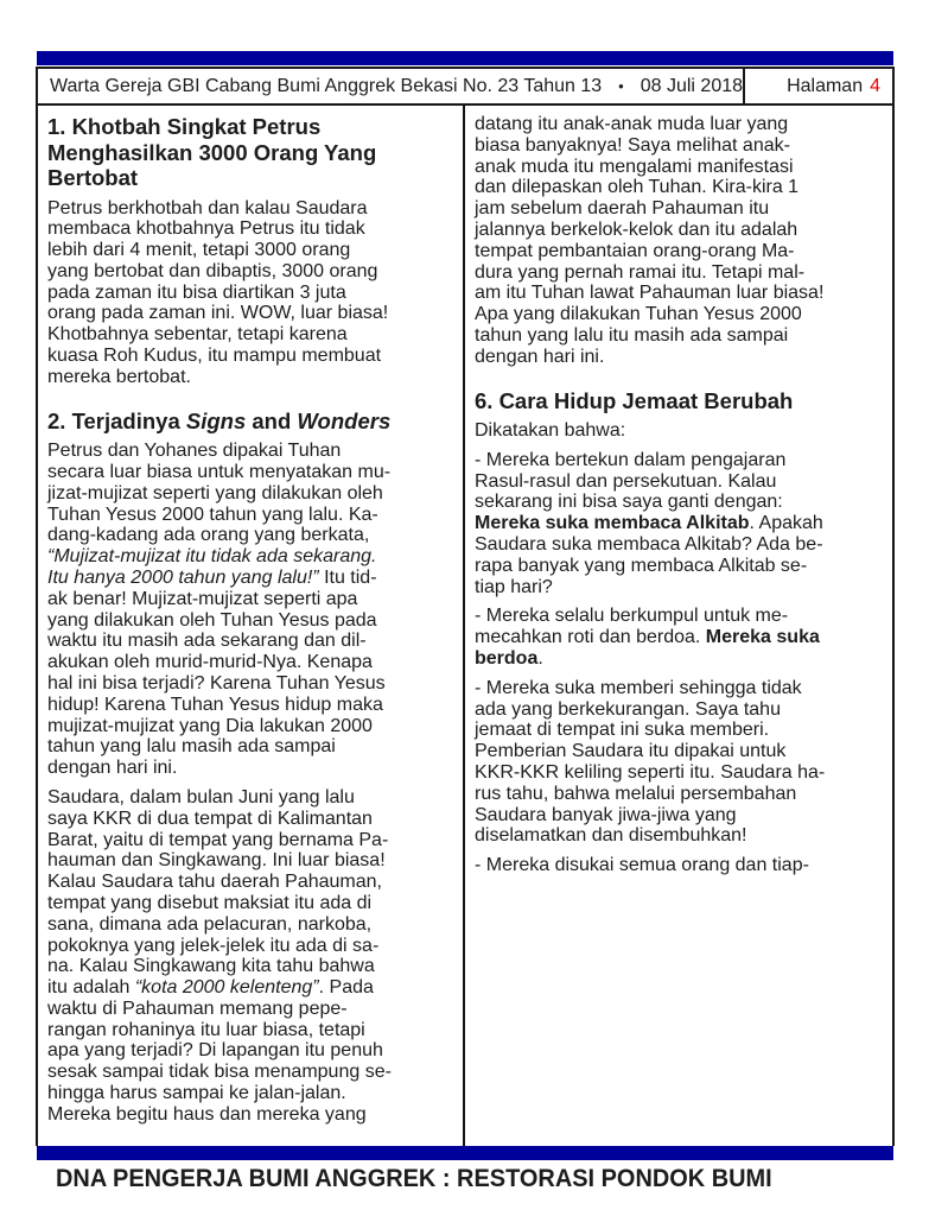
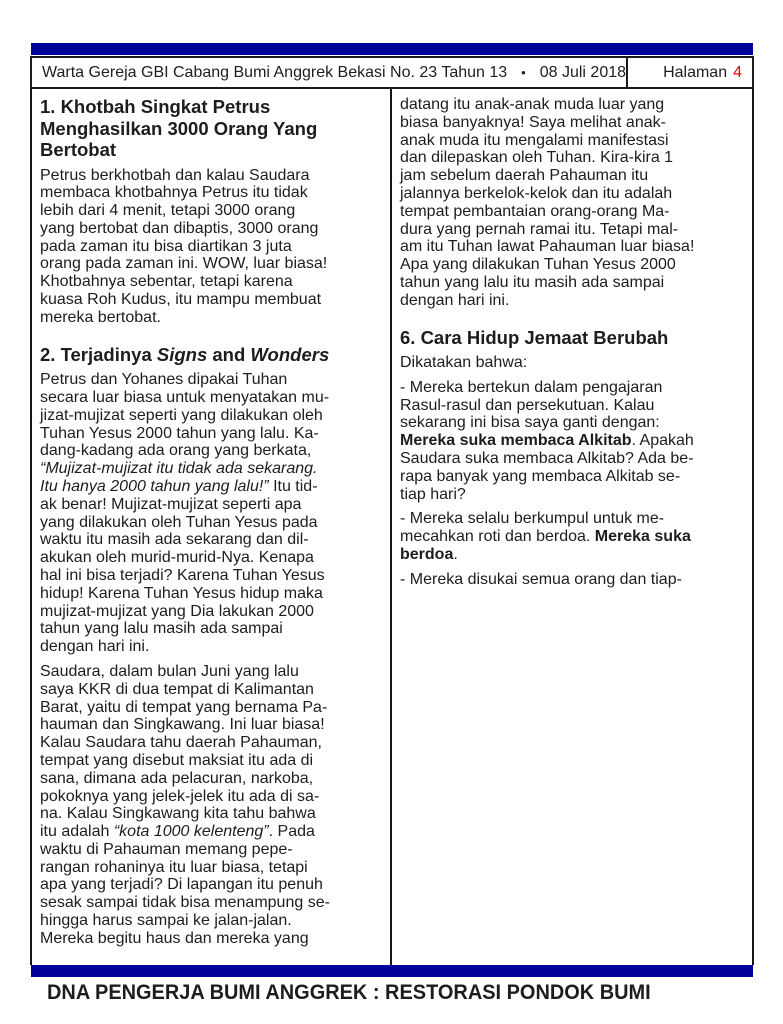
  Warta Gereja GBI Cabang Bumi Anggrek Bekasi No. 23 Tahun 13
  •
  08 Juli 2018
  Halaman
  4
  1. Khotbah Singkat Petrus
  Menghasilkan 3000 Orang Yang
  Bertobat
  Petrus berkhotbah dan kalau Saudara
  membaca khotbahnya Petrus itu tidak
  lebih dari 4 menit, tetapi 3000 orang
  yang bertobat dan dibaptis, 3000 orang
  pada zaman itu bisa diartikan 3 juta
  orang pada zaman ini. WOW, luar biasa!
  Khotbahnya sebentar, tetapi karena
  kuasa Roh Kudus, itu mampu membuat
  mereka bertobat.
  2. Terjadinya Signs and Wonders
  Petrus dan Yohanes dipakai Tuhan
  secara luar biasa untuk menyatakan mu-
  jizat-mujizat seperti yang dilakukan oleh
  Tuhan Yesus 2000 tahun yang lalu. Ka-
  dang-kadang ada orang yang berkata,
  “Mujizat-mujizat itu tidak ada sekarang.
  Itu hanya 2000 tahun yang lalu!” Itu tid-
  ak benar! Mujizat-mujizat seperti apa
  yang dilakukan oleh Tuhan Yesus pada
  waktu itu masih ada sekarang dan dil-
  akukan oleh murid-murid-Nya. Kenapa
  hal ini bisa terjadi? Karena Tuhan Yesus
  hidup! Karena Tuhan Yesus hidup maka
  mujizat-mujizat yang Dia lakukan 2000
  tahun yang lalu masih ada sampai
  dengan hari ini.
  Saudara, dalam bulan Juni yang lalu
  saya KKR di dua tempat di Kalimantan
  Barat, yaitu di tempat yang bernama Pa-
  hauman dan Singkawang. Ini luar biasa!
  Kalau Saudara tahu daerah Pahauman,
  tempat yang disebut maksiat itu ada di
  sana, dimana ada pelacuran, narkoba,
  pokoknya yang jelek-jelek itu ada di sa-
  na. Kalau Singkawang kita tahu bahwa
- itu adalah “kota 2000 kelenteng”. Pada
+ itu adalah “kota 1000 kelenteng”. Pada
  waktu di Pahauman memang pepe-
  rangan rohaninya itu luar biasa, tetapi
  apa yang terjadi? Di lapangan itu penuh
  sesak sampai tidak bisa menampung se-
  hingga harus sampai ke jalan-jalan.
  Mereka begitu haus dan mereka yang
  datang itu anak-anak muda luar yang
  biasa banyaknya! Saya melihat anak-
  anak muda itu mengalami manifestasi
  dan dilepaskan oleh Tuhan. Kira-kira 1
  jam sebelum daerah Pahauman itu
  jalannya berkelok-kelok dan itu adalah
  tempat pembantaian orang-orang Ma-
  dura yang pernah ramai itu. Tetapi mal-
  am itu Tuhan lawat Pahauman luar biasa!
  Apa yang dilakukan Tuhan Yesus 2000
  tahun yang lalu itu masih ada sampai
  dengan hari ini.
  6. Cara Hidup Jemaat Berubah
  Dikatakan bahwa:
  - Mereka bertekun dalam pengajaran
  Rasul-rasul dan persekutuan. Kalau
  sekarang ini bisa saya ganti dengan:
  Mereka suka membaca Alkitab. Apakah
  Saudara suka membaca Alkitab? Ada be-
  rapa banyak yang membaca Alkitab se-
  tiap hari?
  - Mereka selalu berkumpul untuk me-
  mecahkan roti dan berdoa. Mereka suka
  berdoa.
- - Mereka suka memberi sehingga tidak
- ada yang berkekurangan. Saya tahu
- jemaat di tempat ini suka memberi.
- Pemberian Saudara itu dipakai untuk
- KKR-KKR keliling seperti itu. Saudara ha-
- rus tahu, bahwa melalui persembahan
- Saudara banyak jiwa-jiwa yang
- diselamatkan dan disembuhkan!
  - Mereka disukai semua orang dan tiap-
  DNA PENGERJA BUMI ANGGREK : RESTORASI PONDOK BUMI
